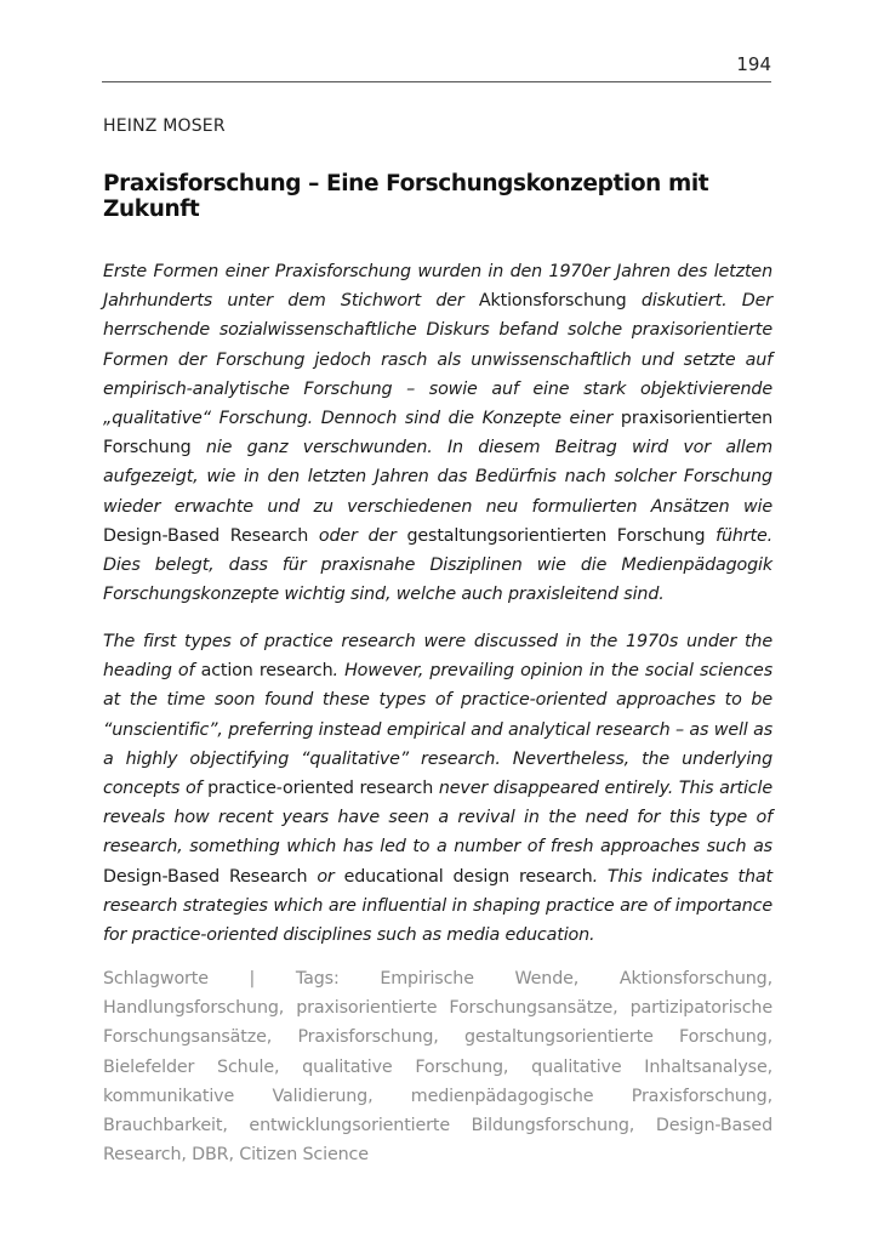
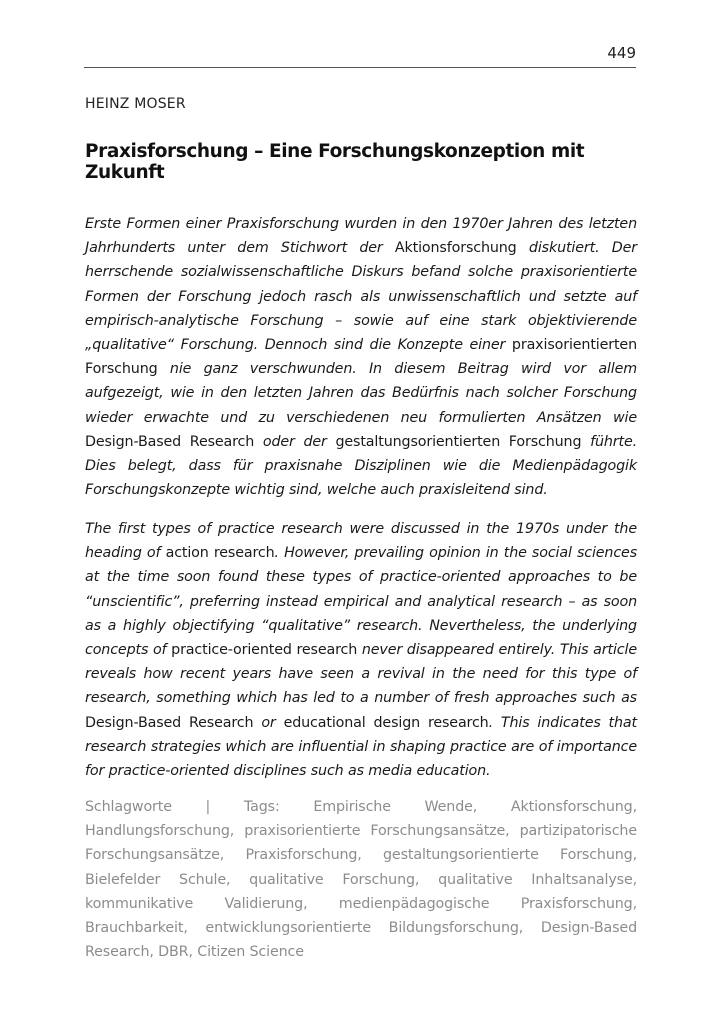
- 194
+ 449
  HEINZ MOSER
  Praxisforschung – Eine Forschungskonzeption mit Zukunft
  Erste Formen einer Praxisforschung wurden in den 1970er Jahren des letzten Jahrhunderts unter dem Stichwort der Aktionsforschung diskutiert. Der herrschende sozialwissenschaftliche Diskurs befand solche praxisorientierte Formen der Forschung jedoch rasch als unwissenschaftlich und setzte auf empirisch-analytische Forschung – sowie auf eine stark objektivierende „qualitative“ Forschung. Dennoch sind die Konzepte einer praxisorientierten Forschung nie ganz verschwunden. In diesem Beitrag wird vor allem aufgezeigt, wie in den letzten Jahren das Bedürfnis nach solcher Forschung wieder erwachte und zu verschiedenen neu formulierten Ansätzen wie Design-Based Research oder der gestaltungsorientierten Forschung führte. Dies belegt, dass für praxisnahe Disziplinen wie die Medienpädagogik Forschungskonzepte wichtig sind, welche auch praxisleitend sind.
- The first types of practice research were discussed in the 1970s under the heading of action research. However, prevailing opinion in the social sciences at the time soon found these types of practice-oriented approaches to be “unscientific”, preferring instead empirical and analytical research – as well as a highly objectifying “qualitative” research. Nevertheless, the underlying concepts of practice-oriented research never disappeared entirely. This article reveals how recent years have seen a revival in the need for this type of research, something which has led to a number of fresh approaches such as Design-Based Research or educational design research. This indicates that research strategies which are influential in shaping practice are of importance for practice-oriented disciplines such as media education.
+ The first types of practice research were discussed in the 1970s under the heading of action research. However, prevailing opinion in the social sciences at the time soon found these types of practice-oriented approaches to be “unscientific”, preferring instead empirical and analytical research – as soon as a highly objectifying “qualitative” research. Nevertheless, the underlying concepts of practice-oriented research never disappeared entirely. This article reveals how recent years have seen a revival in the need for this type of research, something which has led to a number of fresh approaches such as Design-Based Research or educational design research. This indicates that research strategies which are influential in shaping practice are of importance for practice-oriented disciplines such as media education.
  Schlagworte | Tags: Empirische Wende, Aktionsforschung, Handlungsforschung, praxisorientierte Forschungsansätze, partizipatorische Forschungsansätze, Praxisforschung, gestaltungsorientierte Forschung, Bielefelder Schule, qualitative Forschung, qualitative Inhaltsanalyse, kommunikative Validierung, medienpädagogische Praxisforschung, Brauchbarkeit, entwicklungsorientierte Bildungsforschung, Design-Based Research, DBR, Citizen Science
